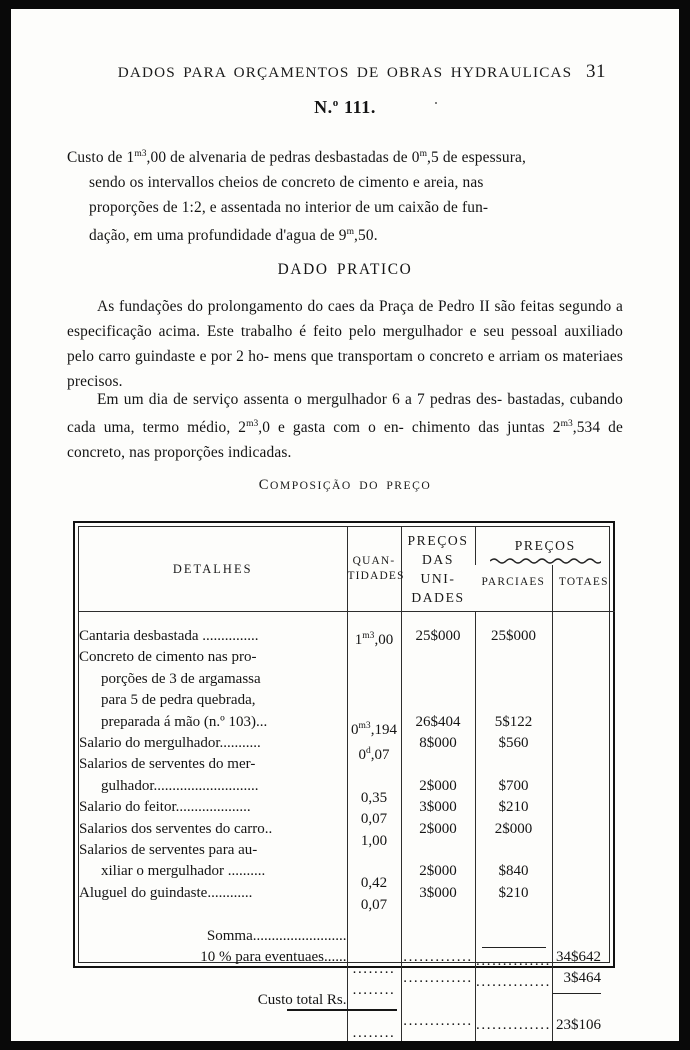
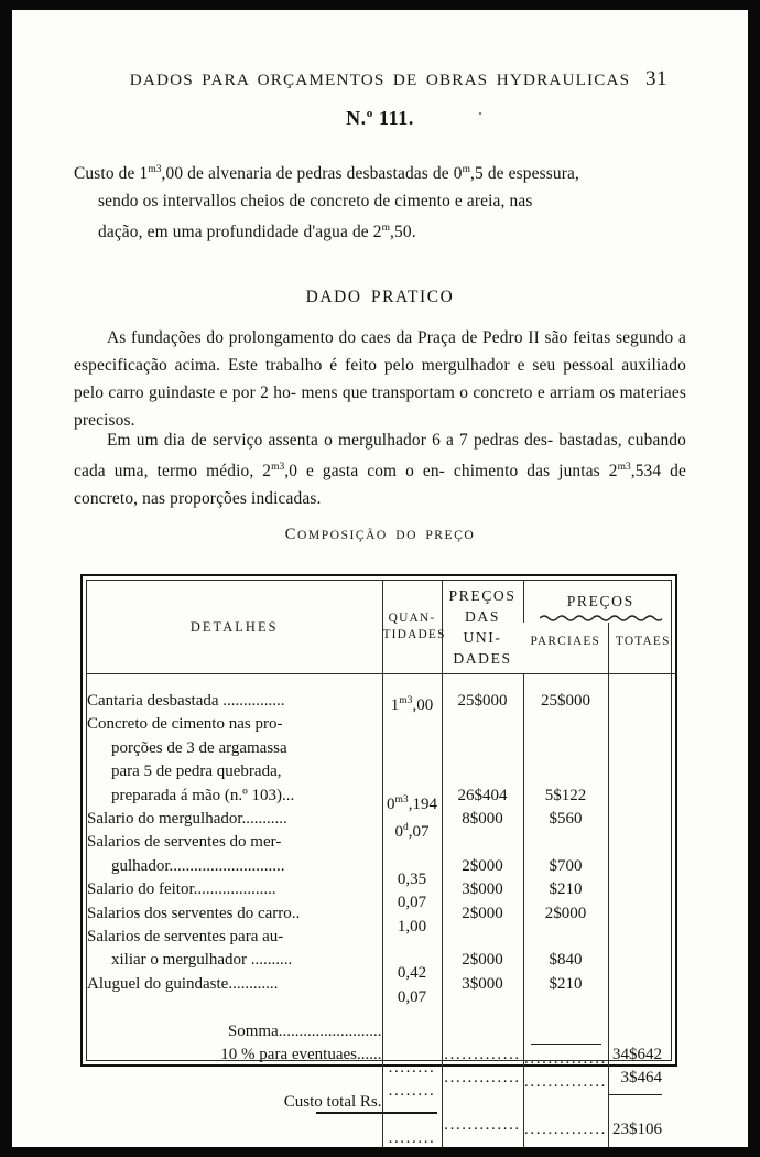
  DADOS PARA ORÇAMENTOS DE OBRAS HYDRAULICAS
  31
  N.o 111.
  Custo de 1m3,00 de alvenaria de pedras desbastadas de 0m,5 de espessura,
  sendo os intervallos cheios de concreto de cimento e areia, nas
- proporções de 1:2, e assentada no interior de um caixão de fun-
- dação, em uma profundidade d'agua de 9m,50.
+ dação, em uma profundidade d'agua de 2m,50.
  DADO PRATICO
  As fundações do prolongamento do caes da Praça de Pedro II são feitas segundo a especificação acima. Este trabalho é feito pelo mergulhador e seu pessoal auxiliado pelo carro guindaste e por 2 ho- mens que transportam o concreto e arriam os materiaes precisos.
  Em um dia de serviço assenta o mergulhador 6 a 7 pedras des- bastadas, cubando cada uma, termo médio, 2m3,0 e gasta com o en- chimento das juntas 2m3,534 de concreto, nas proporções indicadas.
  COMPOSIÇÃO DO PREÇO
  DETALHES	QUAN- TIDADES	PREÇOS DAS UNI- DADES	PREÇOS
  PARCIAES	TOTAES
  Cantaria desbastada ...............Concreto de cimento nas pro-porções de 3 de argamassapara 5 de pedra quebrada,preparada á mão (n.º 103)...Salario do mergulhador...........Salarios de serventes do mer-gulhador............................Salario do feitor....................Salarios dos serventes do carro..Salarios de serventes para au-xiliar o mergulhador ..........Aluguel do guindaste............ Somma.........................10 % para eventuaes...... Custo total Rs.	1m3,00 0m3,1940d,07 0,350,071,00 0,420,07 ................ ........	25$000 26$4048$000 2$0003$0002$000 2$0003$000 .......................... .............	25$000 5$122$560 $700$2102$000 $840$210 ............................ ..............	34$6423$464 23$106
